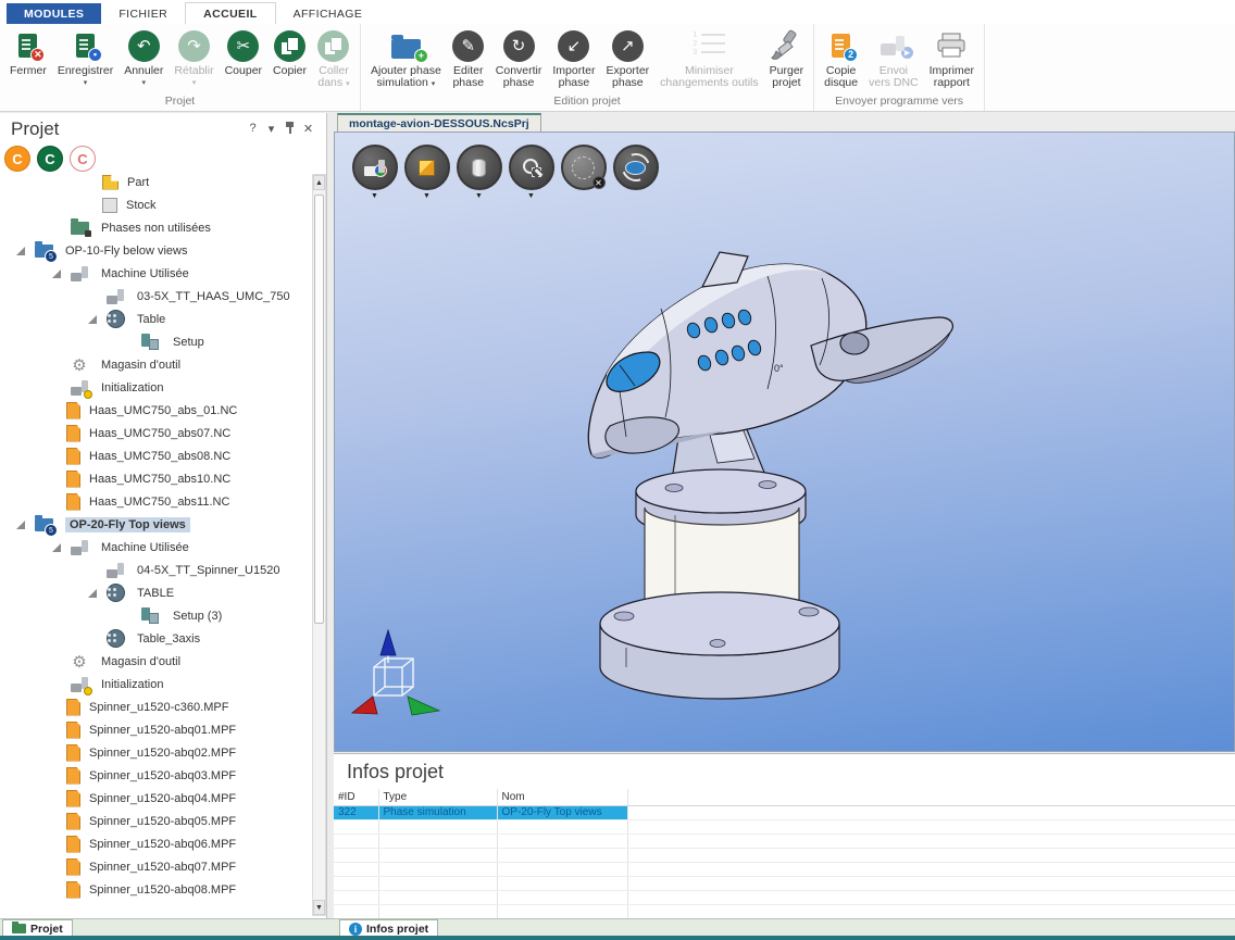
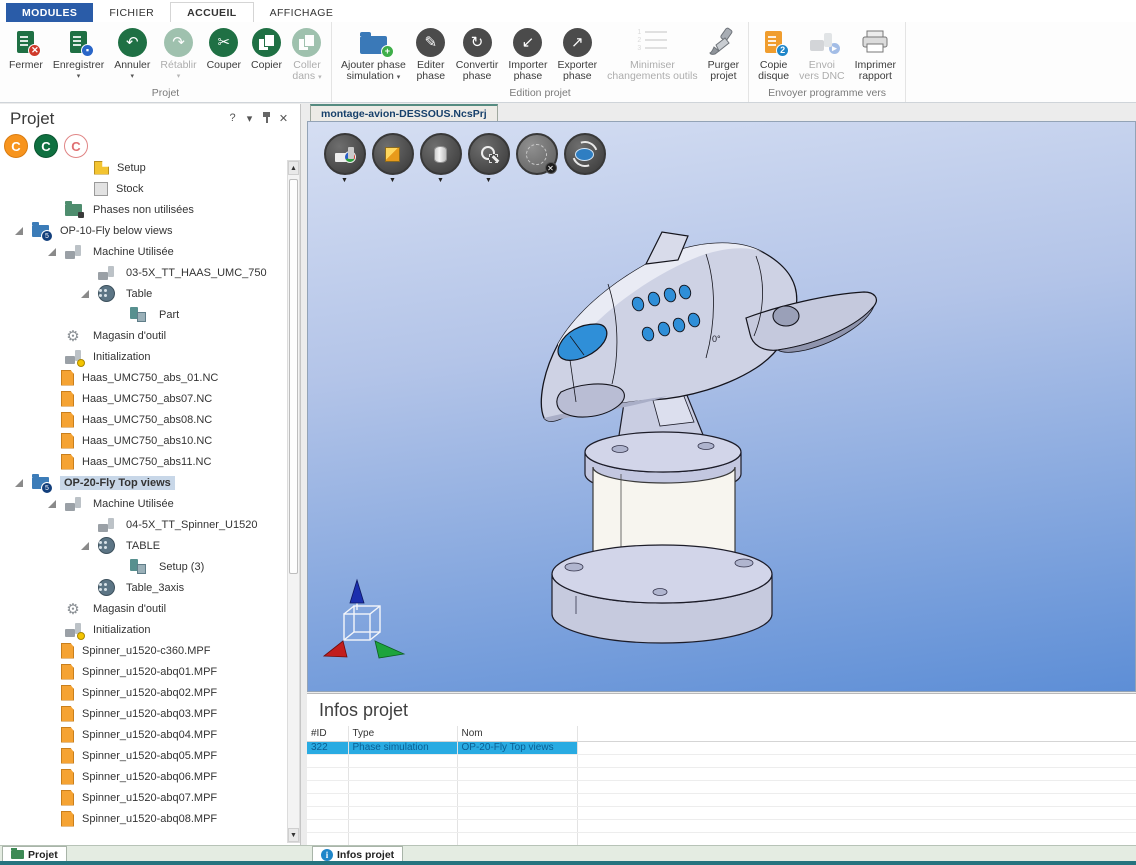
  MODULES
  FICHIER
  ACCUEIL
  AFFICHAGE
  ✕
  Fermer
  ▪
  Enregistrer
  ↶
  Annuler
  ↷
  Rétablir
  ✂
  Couper
  Copier
  Coller
  dans
  Projet
  +
  Ajouter phase
  simulation
  ✎
  Editer
  phase
  ↻
  Convertir
  phase
  ↙
  Importer
  phase
  ↗
  Exporter
  phase
  Minimiser
  changements outils
  Purger
  projet
  Edition projet
  2
  Copie
  disque
  ▸
  Envoi
  vers DNC
  Imprimer
  rapport
  Envoyer programme vers
  Projet
  ?
  ▾
  ✕
  C
  C
  C
- Part
+ Setup
  Stock
  Phases non utilisées
  OP-10-Fly below views
  Machine Utilisée
  03-5X_TT_HAAS_UMC_750
  Table
- Setup
+ Part
  ⚙
  Magasin d'outil
  Initialization
  Haas_UMC750_abs_01.NC
  Haas_UMC750_abs07.NC
  Haas_UMC750_abs08.NC
  Haas_UMC750_abs10.NC
  Haas_UMC750_abs11.NC
  OP-20-Fly Top views
  Machine Utilisée
  04-5X_TT_Spinner_U1520
  TABLE
  Setup (3)
  Table_3axis
  ⚙
  Magasin d'outil
  Initialization
  Spinner_u1520-c360.MPF
  Spinner_u1520-abq01.MPF
  Spinner_u1520-abq02.MPF
  Spinner_u1520-abq03.MPF
  Spinner_u1520-abq04.MPF
  Spinner_u1520-abq05.MPF
  Spinner_u1520-abq06.MPF
  Spinner_u1520-abq07.MPF
  Spinner_u1520-abq08.MPF
  montage-avion-DESSOUS.NcsPrj
  ✕
  0°
  Infos projet
  #ID	Type	Nom
  322	Phase simulation	OP-20-Fly Top views
  Projet
  i
  Infos projet
